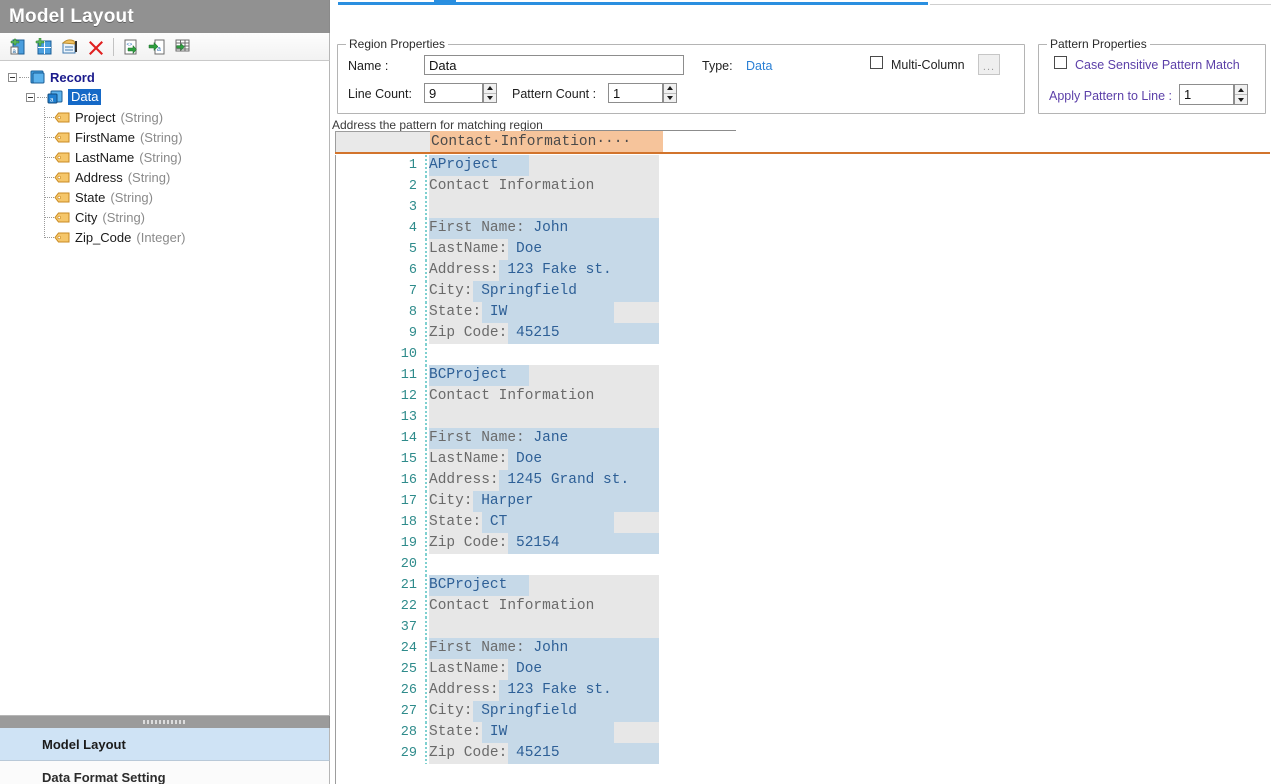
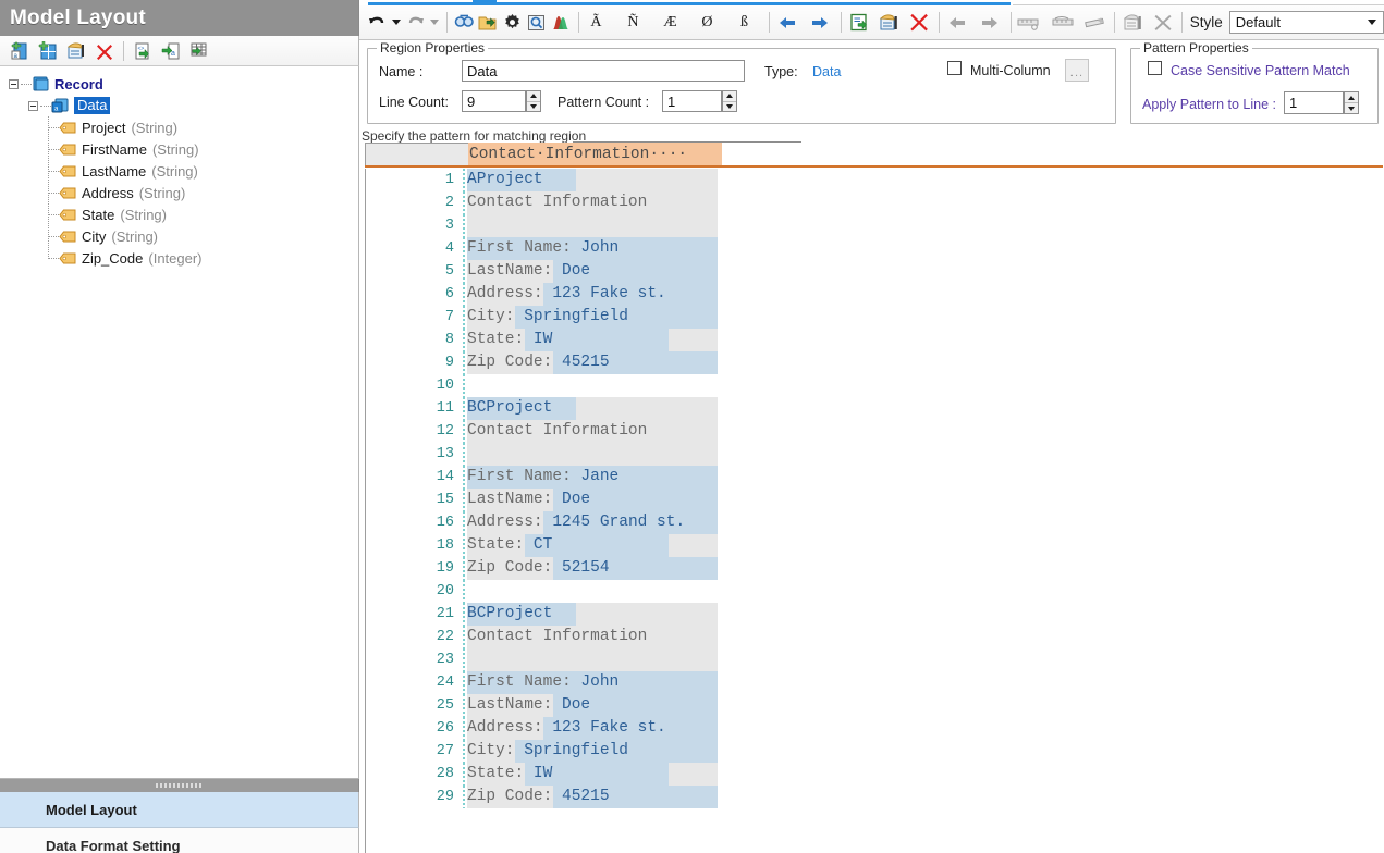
  Model Layout
  Record
  Data
  Project
  (String)
  FirstName
  (String)
  LastName
  (String)
  Address
  (String)
  State
  (String)
  City
  (String)
  Zip_Code
  (Integer)
  Model Layout
  Data Format Setting
+ Ã
+ Ñ
+ Æ
+ Ø
+ ß
+ Style
+ Default
  Region Properties
  Name :
  Data
  Type:
  Data
  Multi-Column
  ...
  Line Count:
  9
  Pattern Count :
  1
  Pattern Properties
  Case Sensitive Pattern Match
  Apply Pattern to Line :
  1
- Address the pattern for matching region
+ Specify the pattern for matching region
  Contact·Information····
  1
  AProject
  2
  Contact Information
  3
  4
  First Name: John
  5
  LastName: Doe
  6
  Address: 123 Fake st.
  7
  City: Springfield
  8
  State: IW
  9
  Zip Code: 45215
  10
  11
  BCProject
  12
  Contact Information
  13
  14
  First Name: Jane
  15
  LastName: Doe
  16
  Address: 1245 Grand st.
- 17
- City: Harper
  18
  State: CT
  19
  Zip Code: 52154
  20
  21
  BCProject
  22
  Contact Information
- 37
+ 23
  24
  First Name: John
  25
  LastName: Doe
  26
  Address: 123 Fake st.
  27
  City: Springfield
  28
  State: IW
  29
  Zip Code: 45215
